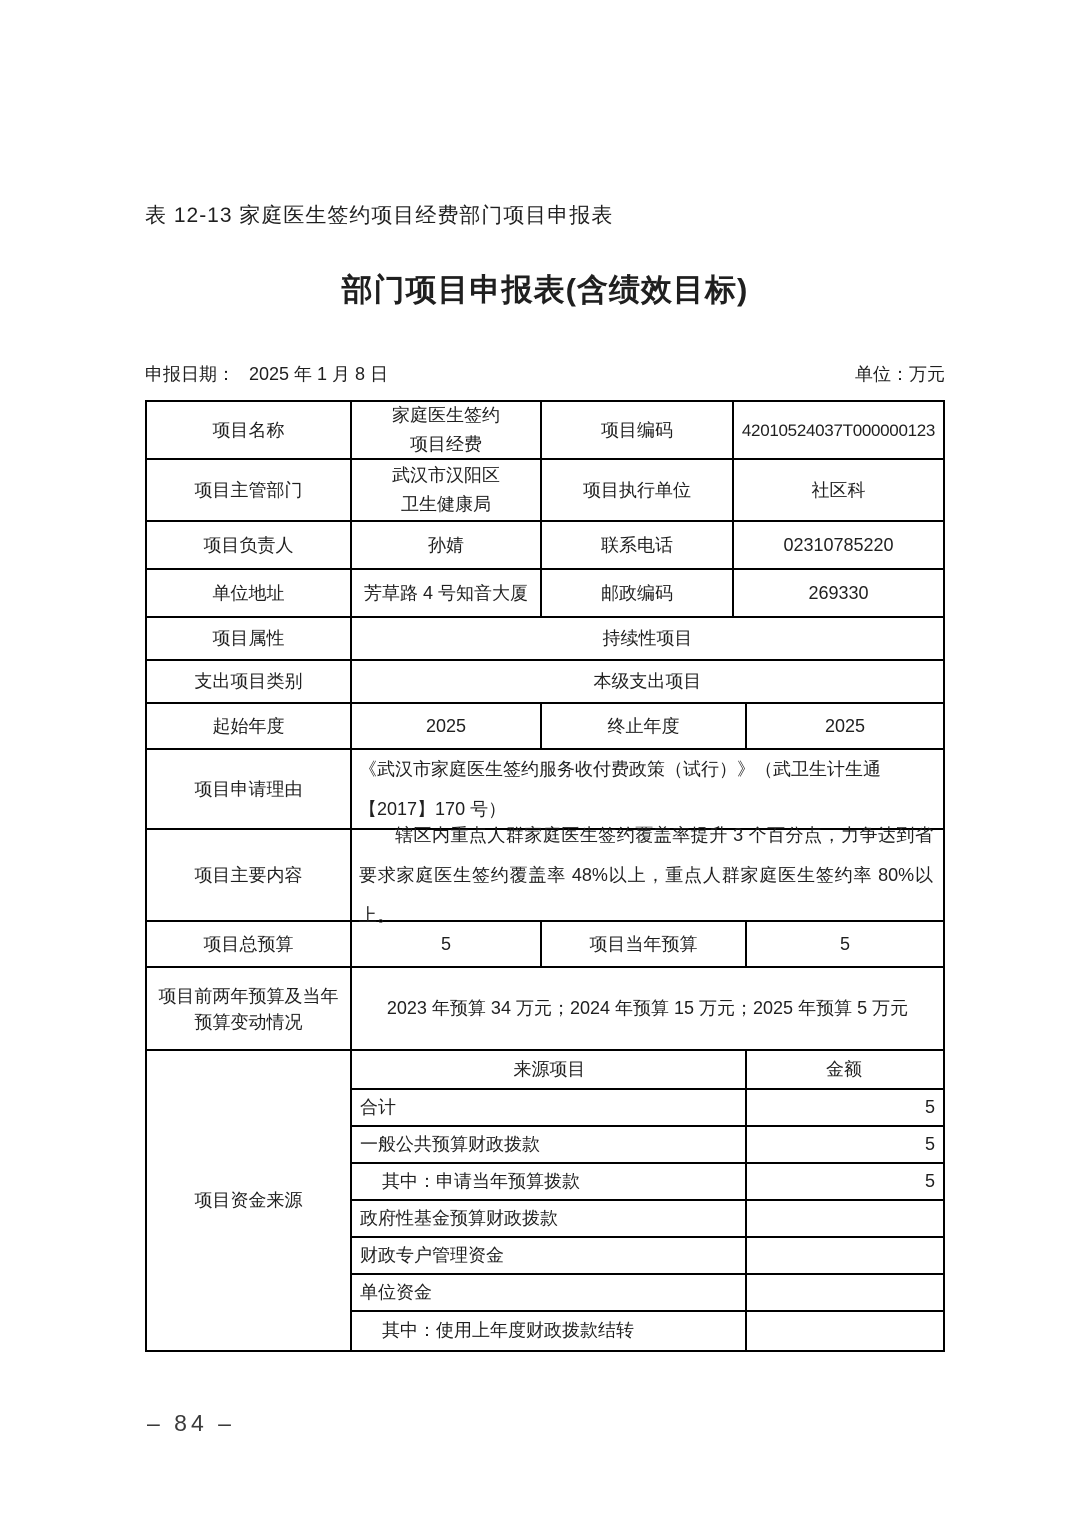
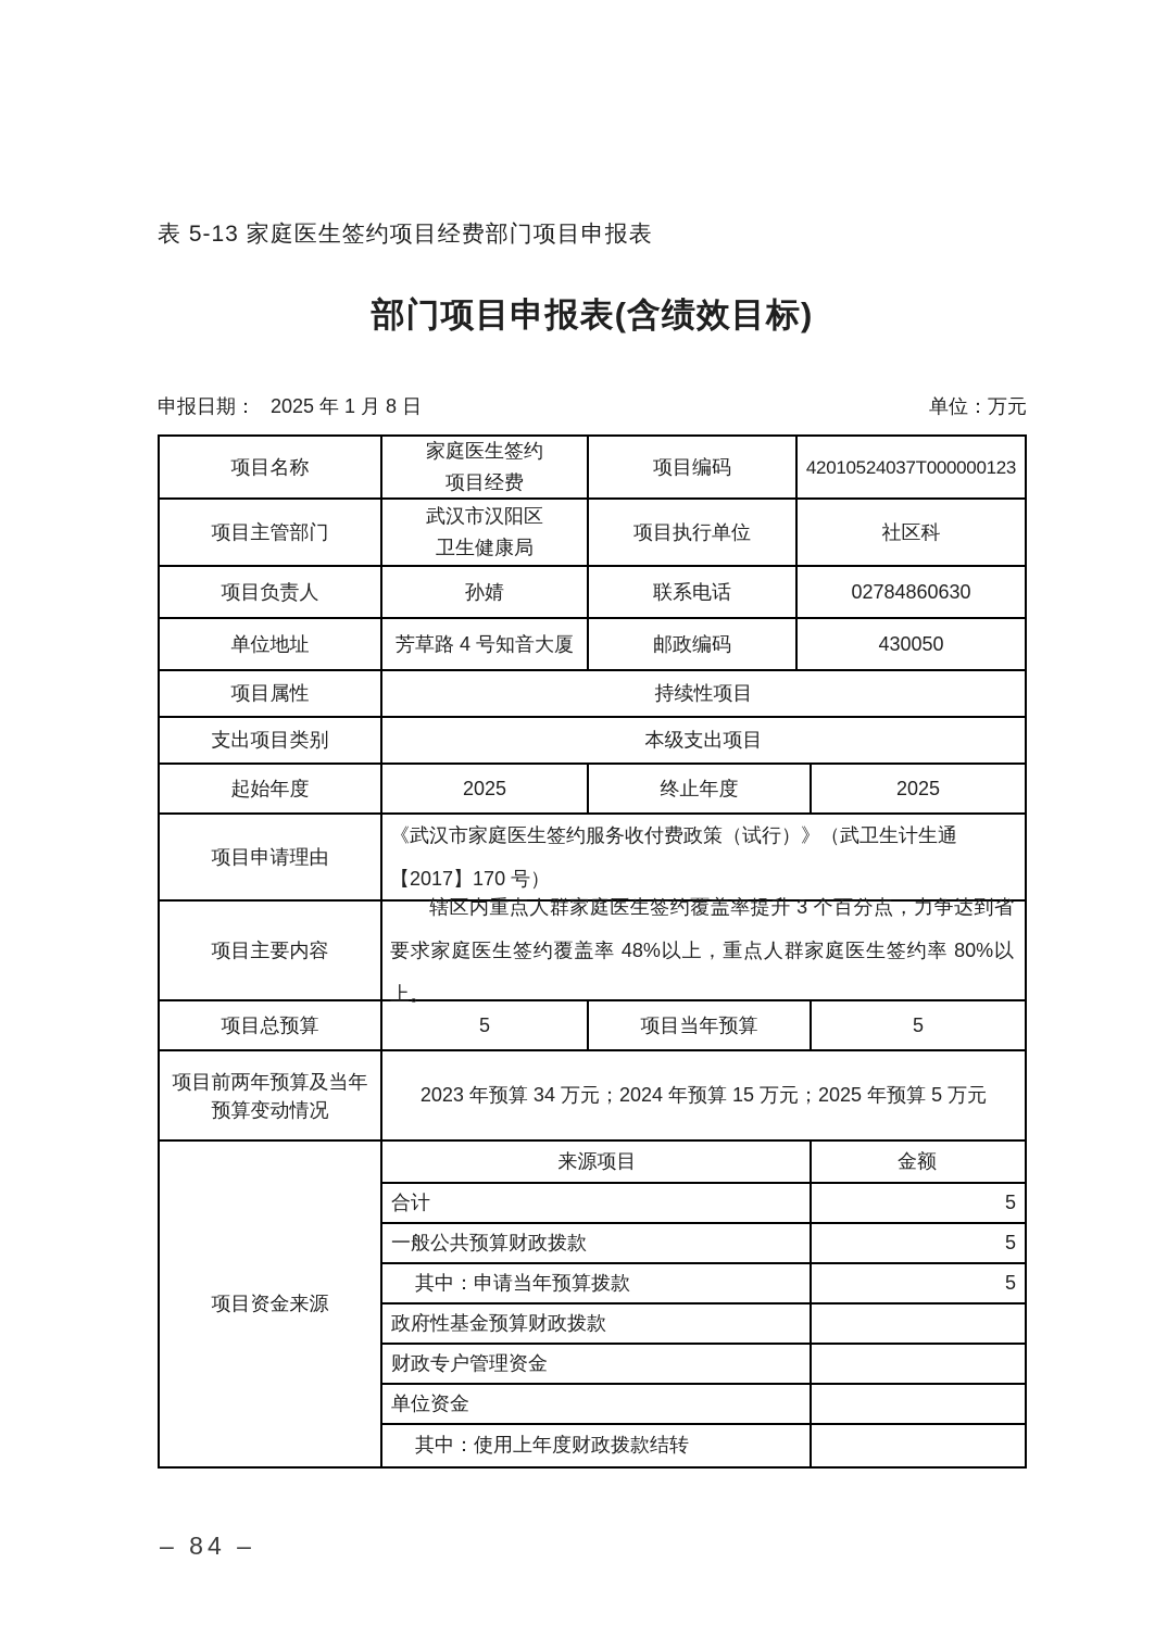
- 表 12-13 家庭医生签约项目经费部门项目申报表
+ 表 5-13 家庭医生签约项目经费部门项目申报表
  部门项目申报表(含绩效目标)
  申报日期：
  2025 年 1 月 8 日
  单位：万元
  项目名称
  家庭医生签约
  项目经费
  项目编码
  42010524037T000000123
  项目主管部门
  武汉市汉阳区
  卫生健康局
  项目执行单位
  社区科
  项目负责人
  孙婧
  联系电话
- 02310785220
+ 02784860630
  单位地址
  芳草路 4 号知音大厦
  邮政编码
- 269330
+ 430050
  项目属性
  持续性项目
  支出项目类别
  本级支出项目
  起始年度
  2025
  终止年度
  2025
  项目申请理由
  《武汉市家庭医生签约服务收付费政策（试行）》（武卫生计生通【2017】170 号）
  项目主要内容
  辖区内重点人群家庭医生签约覆盖率提升 3 个百分点，力争达到省要求家庭医生签约覆盖率 48%以上，重点人群家庭医生签约率 80%以上。
  项目总预算
  5
  项目当年预算
  5
  项目前两年预算及当年预算变动情况
  2023 年预算 34 万元；2024 年预算 15 万元；2025 年预算 5 万元
  项目资金来源
  来源项目
  金额
  合计
  5
  一般公共预算财政拨款
  5
  其中：申请当年预算拨款
  5
  政府性基金预算财政拨款
  财政专户管理资金
  单位资金
  其中：使用上年度财政拨款结转
  – 84 –
